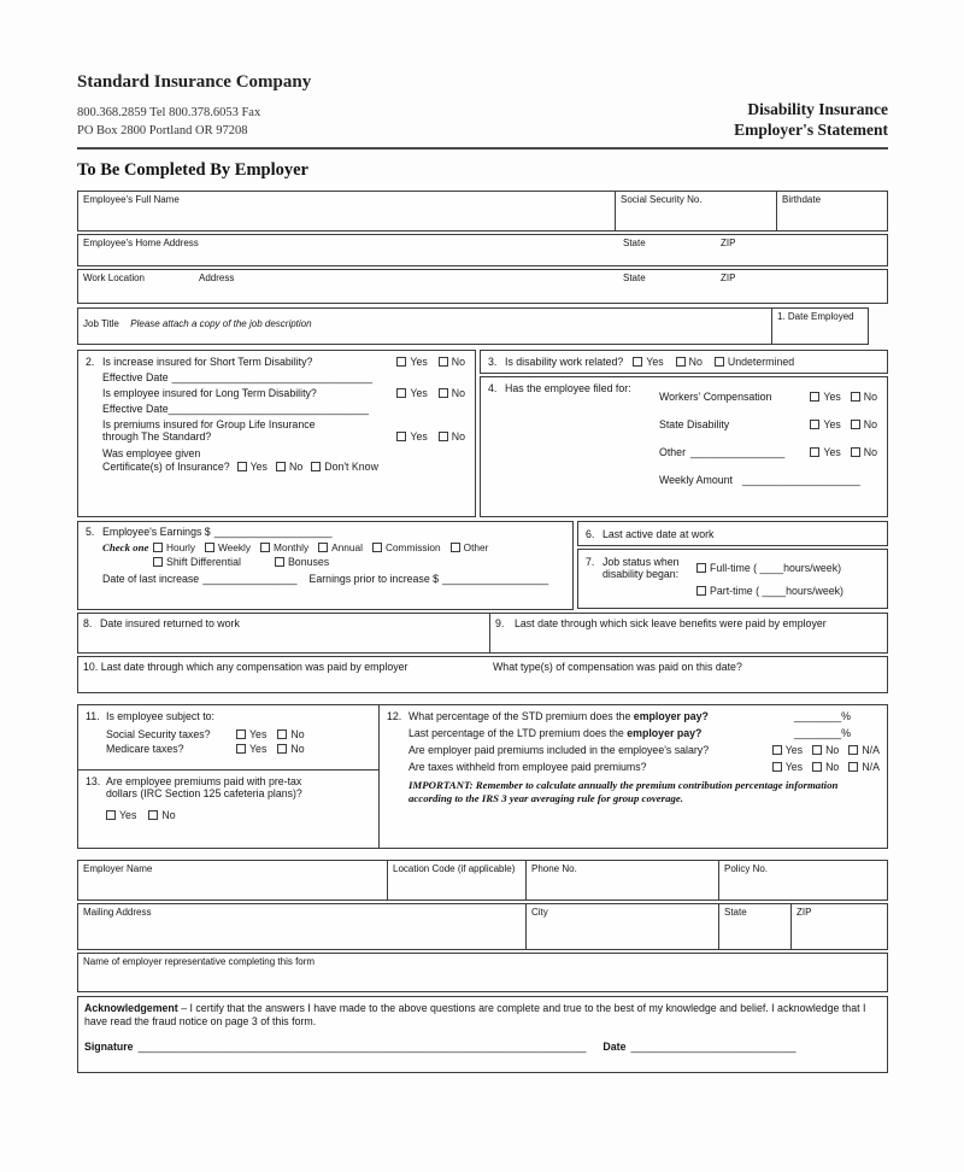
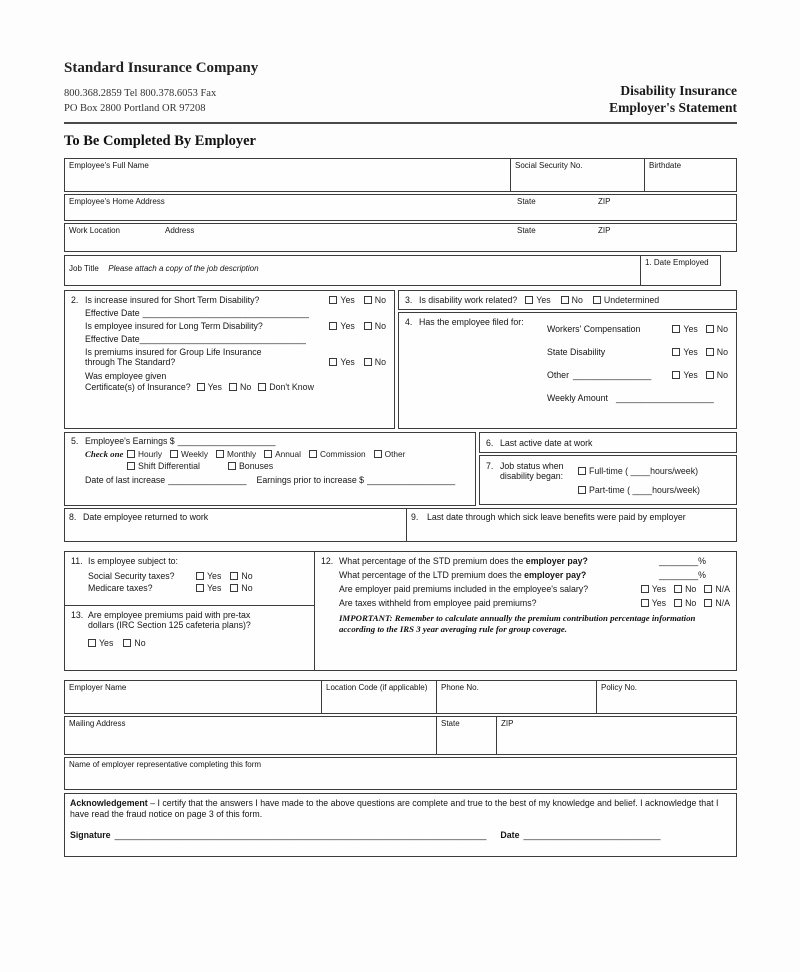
  Standard Insurance Company
  800.368.2859 Tel 800.378.6053 Fax
  PO Box 2800 Portland OR 97208
  Disability Insurance
  Employer's Statement
  To Be Completed By Employer
  Employee's Full Name
  Social Security No.
  Birthdate
  Employee's Home Address
  State
  ZIP
  Work Location
  Address
  State
  ZIP
  Job Title Please attach a copy of the job description
  1. Date Employed
  2.
  Is increase insured for Short Term Disability?
  Yes
  No
  Effective Date
  __________________________________
  Is employee insured for Long Term Disability?
  Yes
  No
  Effective Date
  __________________________________
  Is premiums insured for Group Life Insurance
  through The Standard?
  Yes
  No
  Was employee given
  Certificate(s) of Insurance?
  Yes
  No
  Don't Know
  3.
  Is disability work related?
  Yes
  No
  Undetermined
  4.
  Has the employee filed for:
  Workers' Compensation
  Yes
  No
  State Disability
  Yes
  No
  Other
  ________________
  Yes
  No
  Weekly Amount
  ____________________
  5.
  Employee's Earnings $
  ____________________
  Check one
  Hourly
  Weekly
  Monthly
  Annual
  Commission
  Other
  Shift Differential
  Bonuses
  Date of last increase
  ________________
  Earnings prior to increase $
  __________________
  6.
  Last active date at work
  7.
  Job status when
  disability began:
  Full-time ( ____hours/week)
  Part-time ( ____hours/week)
  8.
- Date insured returned to work
+ Date employee returned to work
  9.
  Last date through which sick leave benefits were paid by employer
- 10. Last date through which any compensation was paid by employer
- What type(s) of compensation was paid on this date?
  11.
  Is employee subject to:
  Social Security taxes?
  Yes
  No
  Medicare taxes?
  Yes
  No
  13.
  Are employee premiums paid with pre-tax
  dollars (IRC Section 125 cafeteria plans)?
  Yes
  No
  12.
  What percentage of the STD premium does the employer pay?
  ________%
- Last percentage of the LTD premium does the employer pay?
+ What percentage of the LTD premium does the employer pay?
  ________%
  Are employer paid premiums included in the employee's salary?
  Yes
  No
  N/A
  Are taxes withheld from employee paid premiums?
  Yes
  No
  N/A
  IMPORTANT: Remember to calculate annually the premium contribution percentage information according to the IRS 3 year averaging rule for group coverage.
  Employer Name
  Location Code (if applicable)
  Phone No.
  Policy No.
  Mailing Address
- City
  State
  ZIP
  Name of employer representative completing this form
  Acknowledgement – I certify that the answers I have made to the above questions are complete and true to the best of my knowledge and belief. I acknowledge that I have read the fraud notice on page 3 of this form.
  Signature
  ____________________________________________________________________________
  Date
  ____________________________
